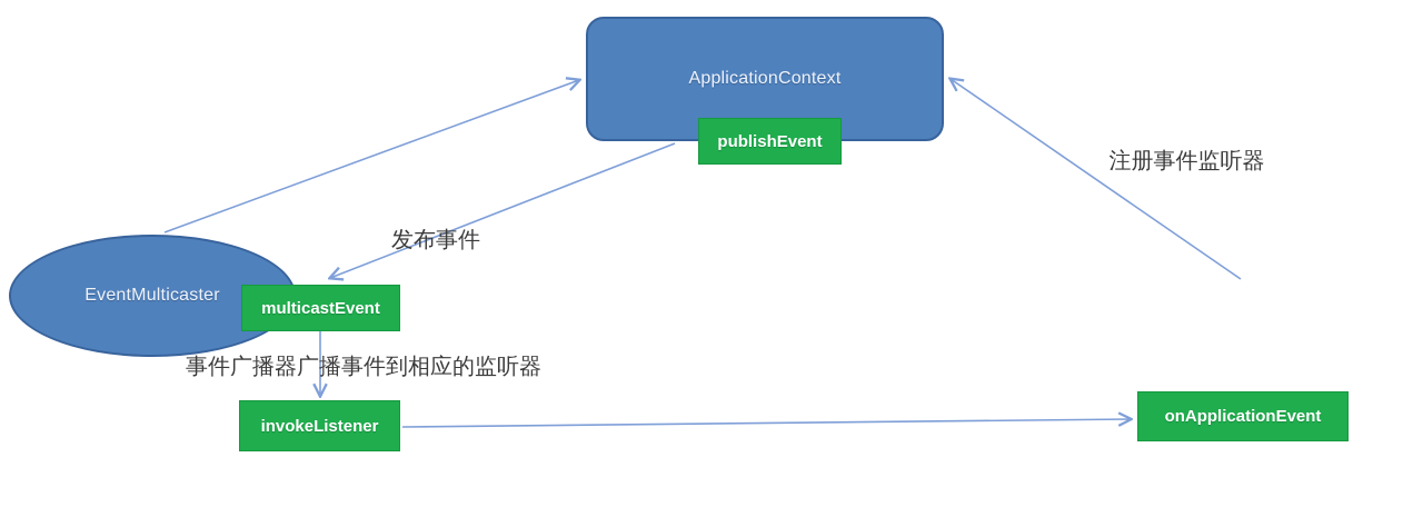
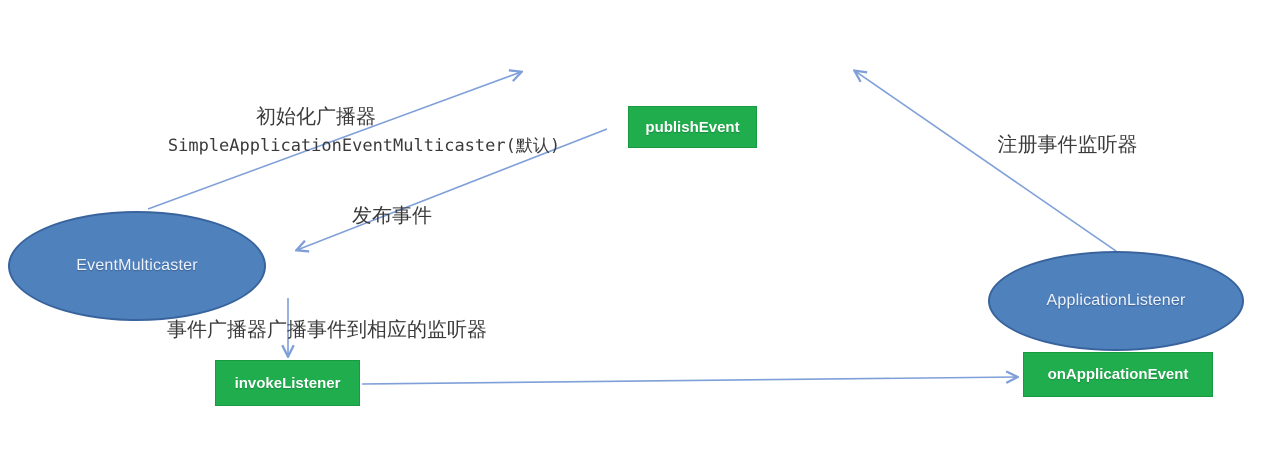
- ApplicationContext
  EventMulticaster
+ ApplicationListener
  publishEvent
- multicastEvent
  invokeListener
  onApplicationEvent
+ 初始化广播器
+ SimpleApplicationEventMulticaster(默认)
  发布事件
  事件广播器广播事件到相应的监听器
  注册事件监听器
